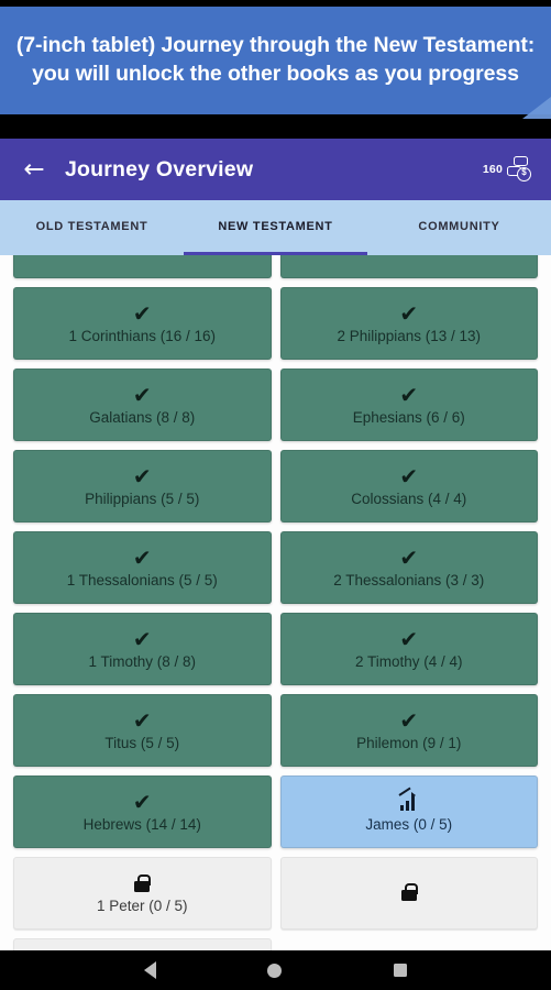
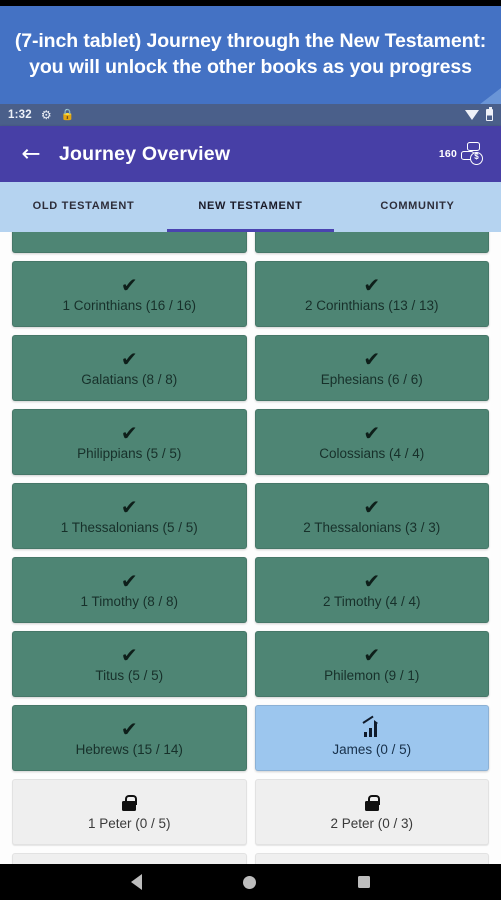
  (7-inch tablet) Journey through the New Testament: you will unlock the other books as you progress
+ 1:32
+ ⚙
+ 🔒
  ←
  Journey Overview
  160
  OLD TESTAMENT
  NEW TESTAMENT
  COMMUNITY
  ✔
  1 Corinthians (16 / 16)
  ✔
- 2 Philippians (13 / 13)
+ 2 Corinthians (13 / 13)
  ✔
  Galatians (8 / 8)
  ✔
  Ephesians (6 / 6)
  ✔
  Philippians (5 / 5)
  ✔
  Colossians (4 / 4)
  ✔
  1 Thessalonians (5 / 5)
  ✔
  2 Thessalonians (3 / 3)
  ✔
  1 Timothy (8 / 8)
  ✔
  2 Timothy (4 / 4)
  ✔
  Titus (5 / 5)
  ✔
  Philemon (9 / 1)
  ✔
- Hebrews (14 / 14)
+ Hebrews (15 / 14)
  James (0 / 5)
  1 Peter (0 / 5)
+ 2 Peter (0 / 3)
